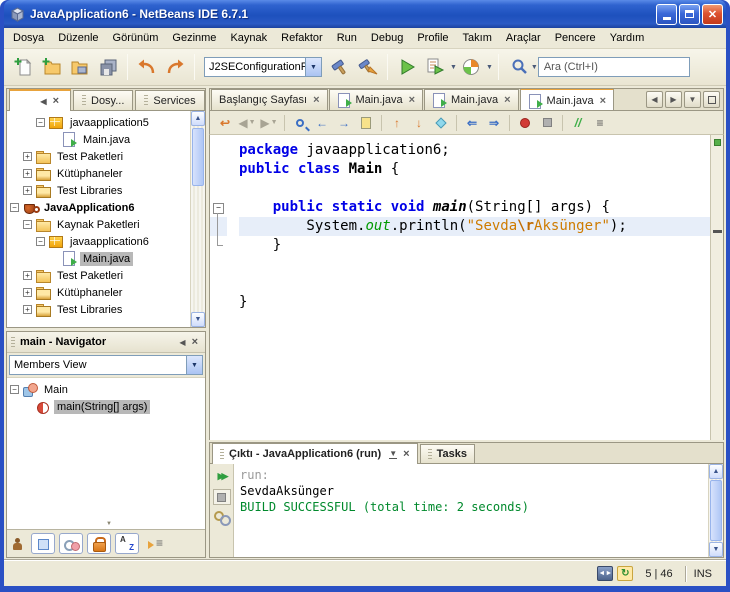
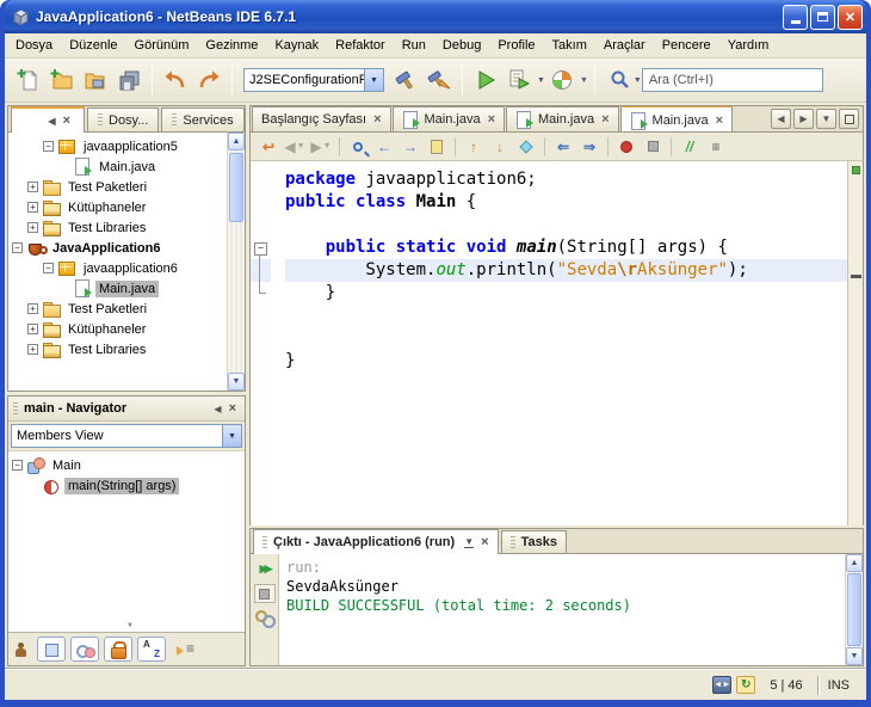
  JavaApplication6 - NetBeans IDE 6.7.1
  ✕
  Dosya
  Düzenle
  Görünüm
  Gezinme
  Kaynak
  Refaktor
  Run
  Debug
  Profile
  Takım
  Araçlar
  Pencere
  Yardım
  J2SEConfiguration
  Ara (Ctrl+I)
  ◀
  ×
  Dosy...
  Services
  javaapplication5
  Main.java
  Test Paketleri
  Kütüphaneler
  Test Libraries
  JavaApplication6
- Kaynak Paketleri
  javaapplication6
  Main.java
  Test Paketleri
  Kütüphaneler
  Test Libraries
  main - Navigator
  ◀
  ×
  Members View
  Main
  main(String[] args)
  Başlangıç Sayfası
  Main.java
  Main.java
  Main.java
  ◀
  ▶
  ▼
  ↩
  ◀
  ▶
  ←
  →
  ↑
  ↓
  ⇐
  ⇒
  //
  ≡
  package javaapplication6;
  public class Main {
  public static void main(String[] args) {
  System.out.println("Sevda\rAksünger");
  }
  }
  Çıktı - JavaApplication6 (run)
  ▼
  Tasks
  ▶▶
  run:
  SevdaAksünger
  BUILD SUCCESSFUL (total time: 2 seconds)
  ↻
  5 | 46
  INS
